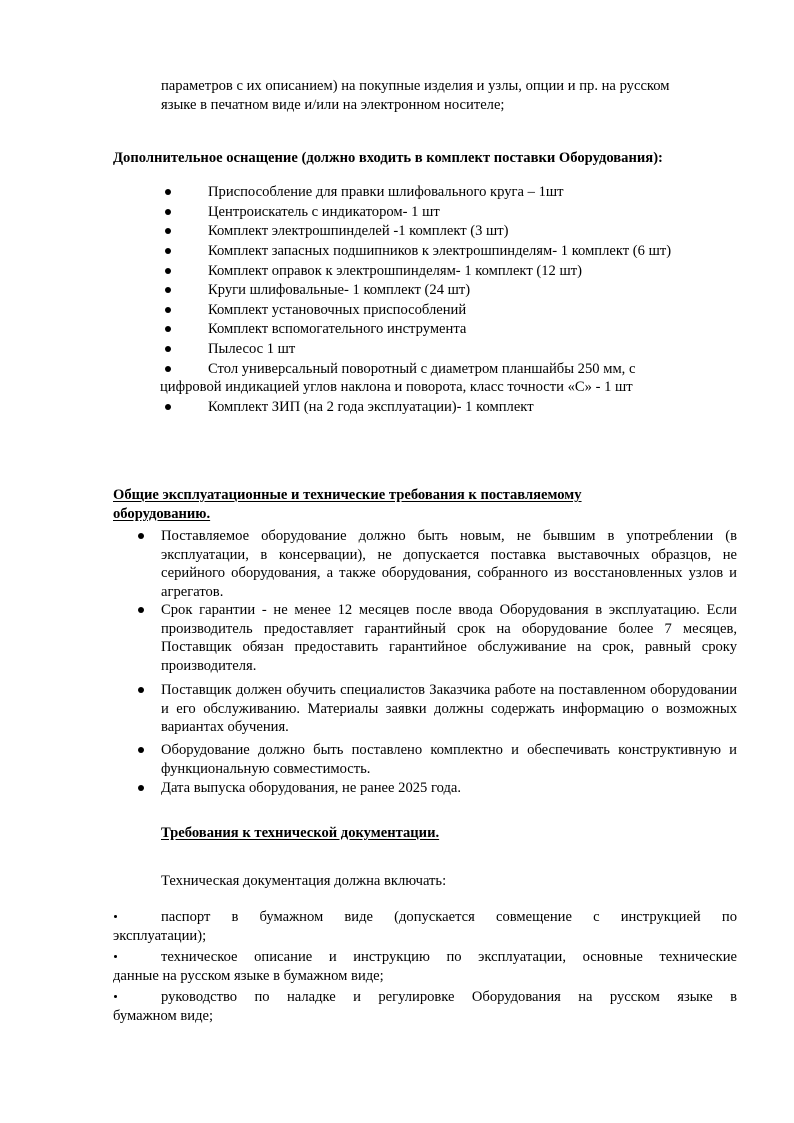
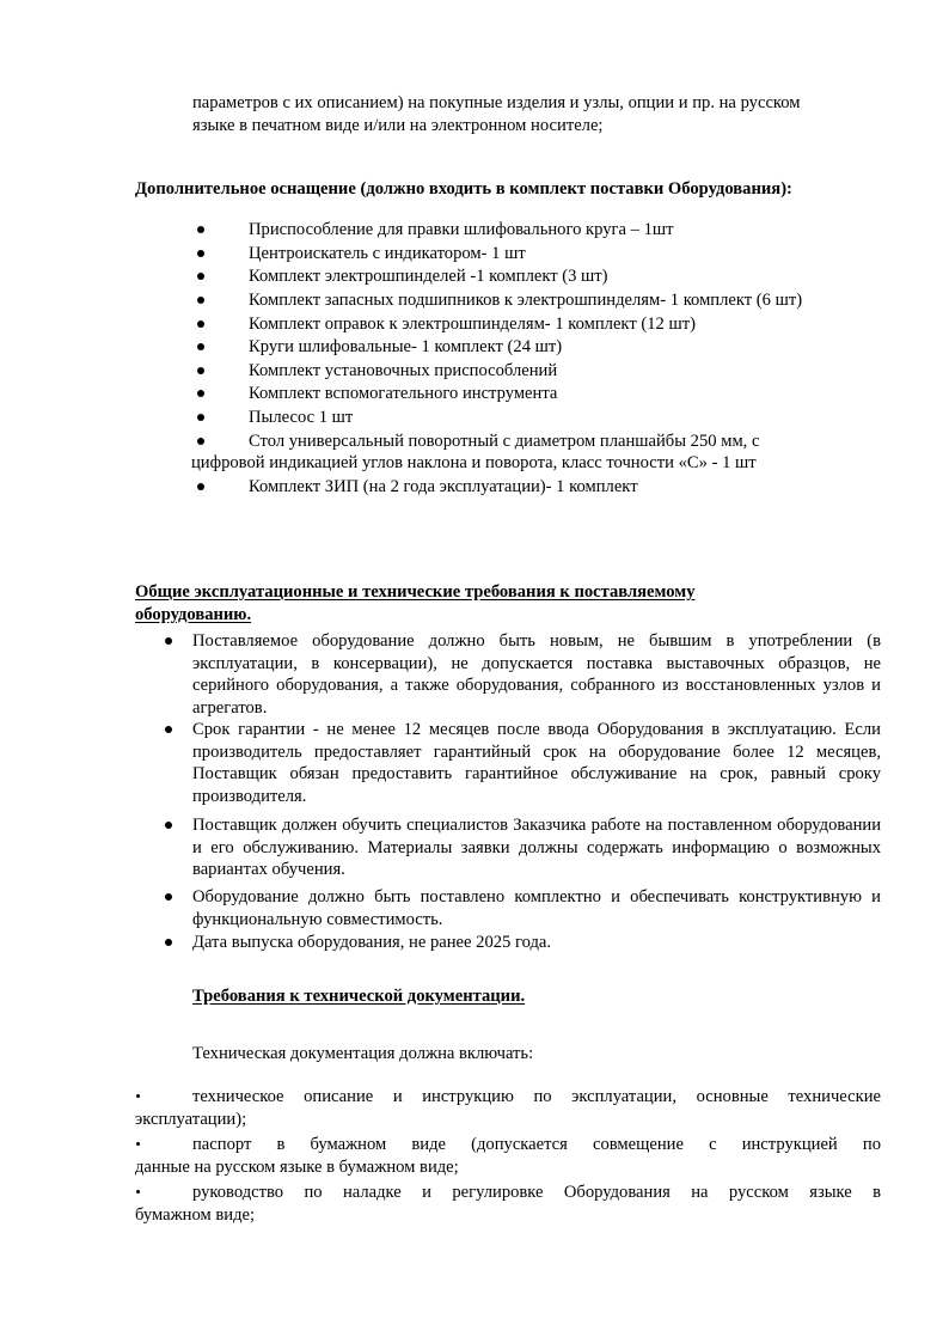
  параметров с их описанием) на покупные изделия и узлы, опции и пр. на русском
  языке в печатном виде и/или на электронном носителе;
  Дополнительное оснащение (должно входить в комплект поставки Оборудования):
  Приспособление для правки шлифовального круга – 1шт
  Центроискатель с индикатором- 1 шт
  Комплект электрошпинделей -1 комплект (3 шт)
  Комплект запасных подшипников к электрошпинделям- 1 комплект (6 шт)
  Комплект оправок к электрошпинделям- 1 комплект (12 шт)
  Круги шлифовальные- 1 комплект (24 шт)
  Комплект установочных приспособлений
  Комплект вспомогательного инструмента
  Пылесос 1 шт
  Стол универсальный поворотный с диаметром планшайбы 250 мм, с
  цифровой индикацией углов наклона и поворота, класс точности «С» - 1 шт
  Комплект ЗИП (на 2 года эксплуатации)- 1 комплект
  Общие эксплуатационные и технические требования к поставляемому
  оборудованию.
  Поставляемое оборудование должно быть новым, не бывшим в употреблении (в эксплуатации, в консервации), не допускается поставка выставочных образцов, не серийного оборудования, а также оборудования, собранного из восстановленных узлов и агрегатов.
- Срок гарантии - не менее 12 месяцев после ввода Оборудования в эксплуатацию. Если производитель предоставляет гарантийный срок на оборудование более 7 месяцев, Поставщик обязан предоставить гарантийное обслуживание на срок, равный сроку производителя.
+ Срок гарантии - не менее 12 месяцев после ввода Оборудования в эксплуатацию. Если производитель предоставляет гарантийный срок на оборудование более 12 месяцев, Поставщик обязан предоставить гарантийное обслуживание на срок, равный сроку производителя.
  Поставщик должен обучить специалистов Заказчика работе на поставленном оборудовании и его обслуживанию. Материалы заявки должны содержать информацию о возможных вариантах обучения.
  Оборудование должно быть поставлено комплектно и обеспечивать конструктивную и функциональную совместимость.
  Дата выпуска оборудования, не ранее 2025 года.
  Требования к технической документации.
  Техническая документация должна включать:
- паспорт в бумажном виде (допускается совмещение с инструкцией по
+ техническое описание и инструкцию по эксплуатации, основные технические
  эксплуатации);
- техническое описание и инструкцию по эксплуатации, основные технические
+ паспорт в бумажном виде (допускается совмещение с инструкцией по
  данные на русском языке в бумажном виде;
  руководство по наладке и регулировке Оборудования на русском языке в
  бумажном виде;
